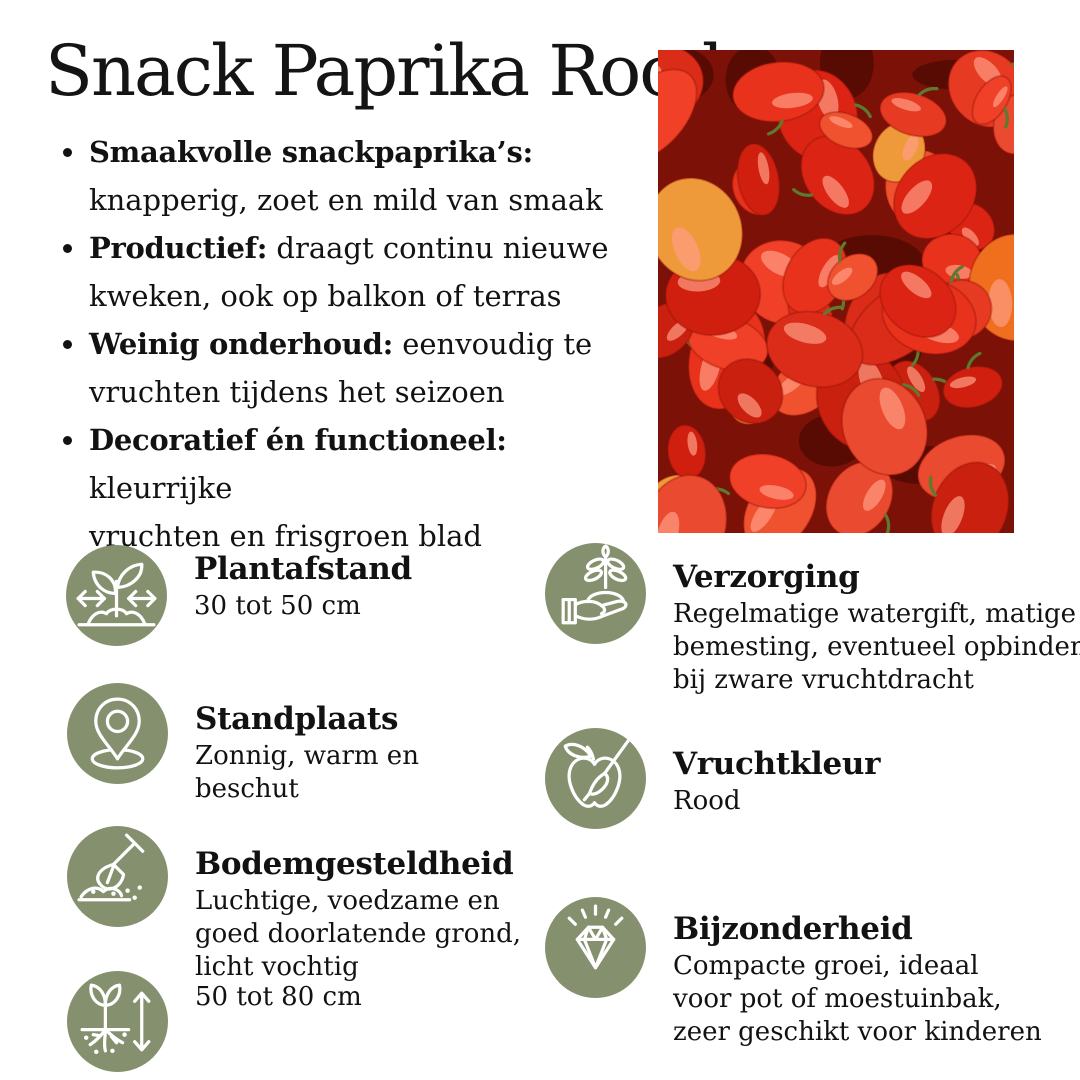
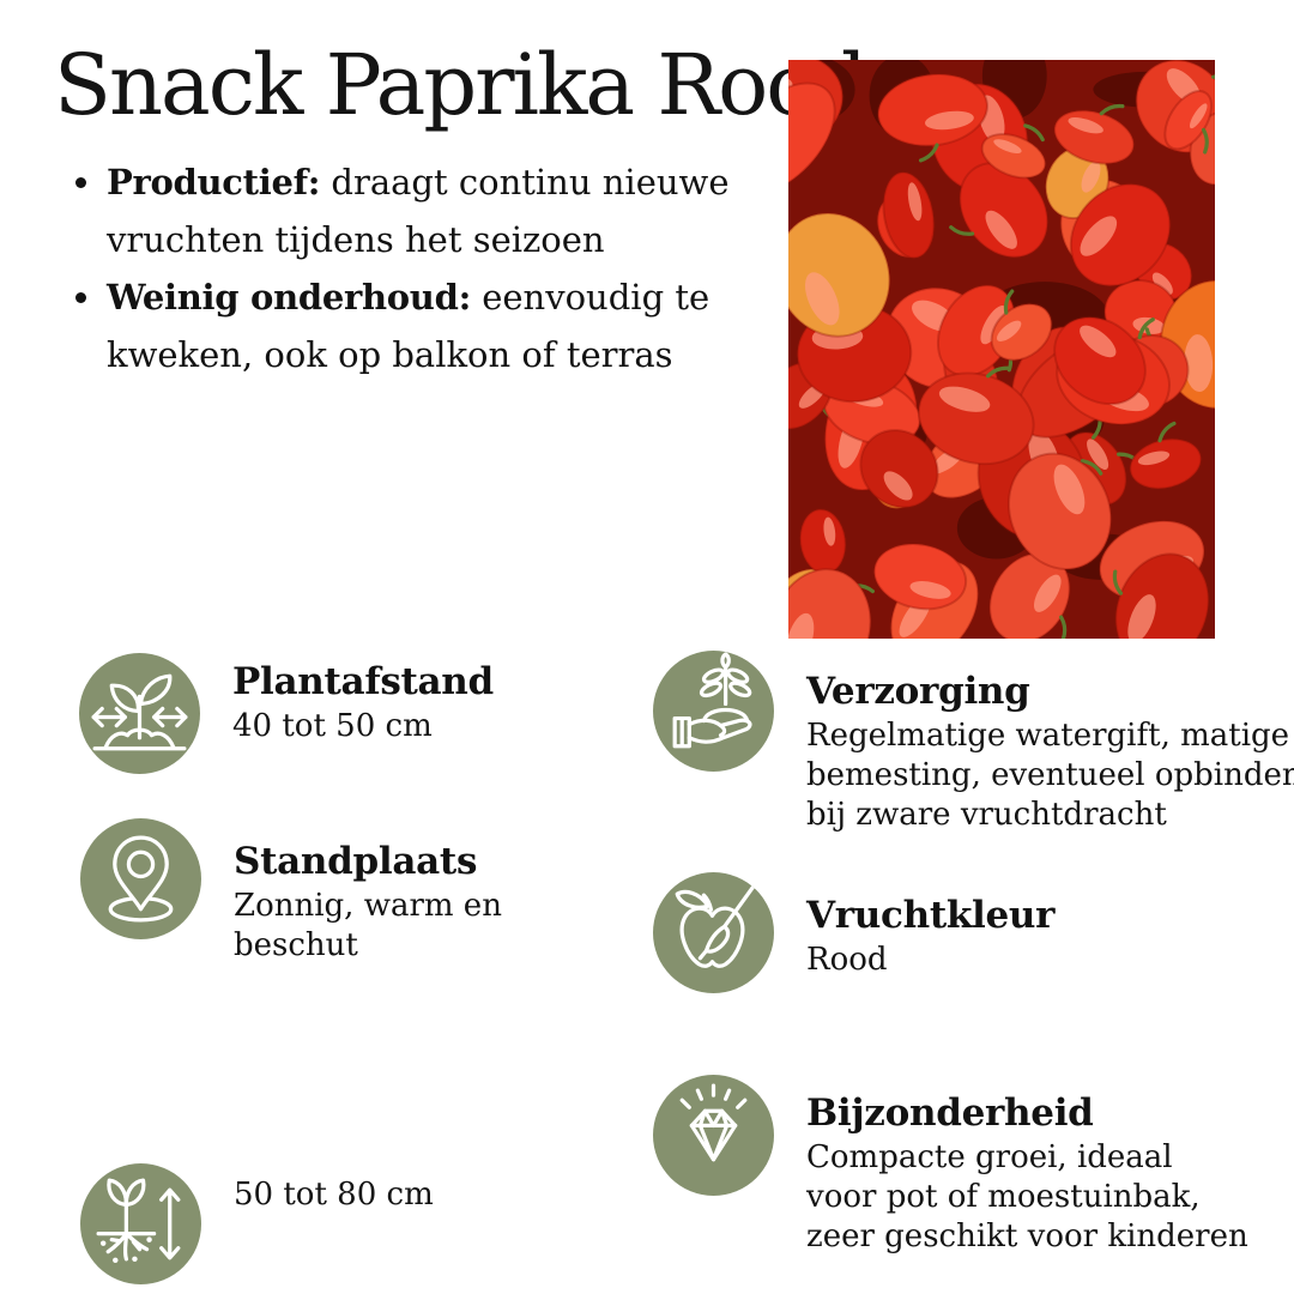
  Snack Paprika Ro
- Smaakvolle snackpaprika’s:
- knapperig, zoet en mild van smaak
  Productief: draagt continu nieuwe
- kweken, ook op balkon of terras
+ vruchten tijdens het seizoen
  Weinig onderhoud: eenvoudig te
- vruchten tijdens het seizoen
+ kweken, ook op balkon of terras
- Decoratief én functioneel: kleurrijke
- vruchten en frisgroen blad
  Plantafstand
- 30 tot 50 cm
+ 40 tot 50 cm
  Standplaats
  Zonnig, warm en
  beschut
- Bodemgesteldheid
- Luchtige, voedzame en
- goed doorlatende grond,
- licht vochtig
  50 tot 80 cm
  Verzorging
  Regelmatige watergift, matige
  bemesting, eventueel opbinden
  bij zware vruchtdracht
  Vruchtkleur
  Rood
  Bijzonderheid
  Compacte groei, ideaal
  voor pot of moestuinbak,
  zeer geschikt voor kinderen
